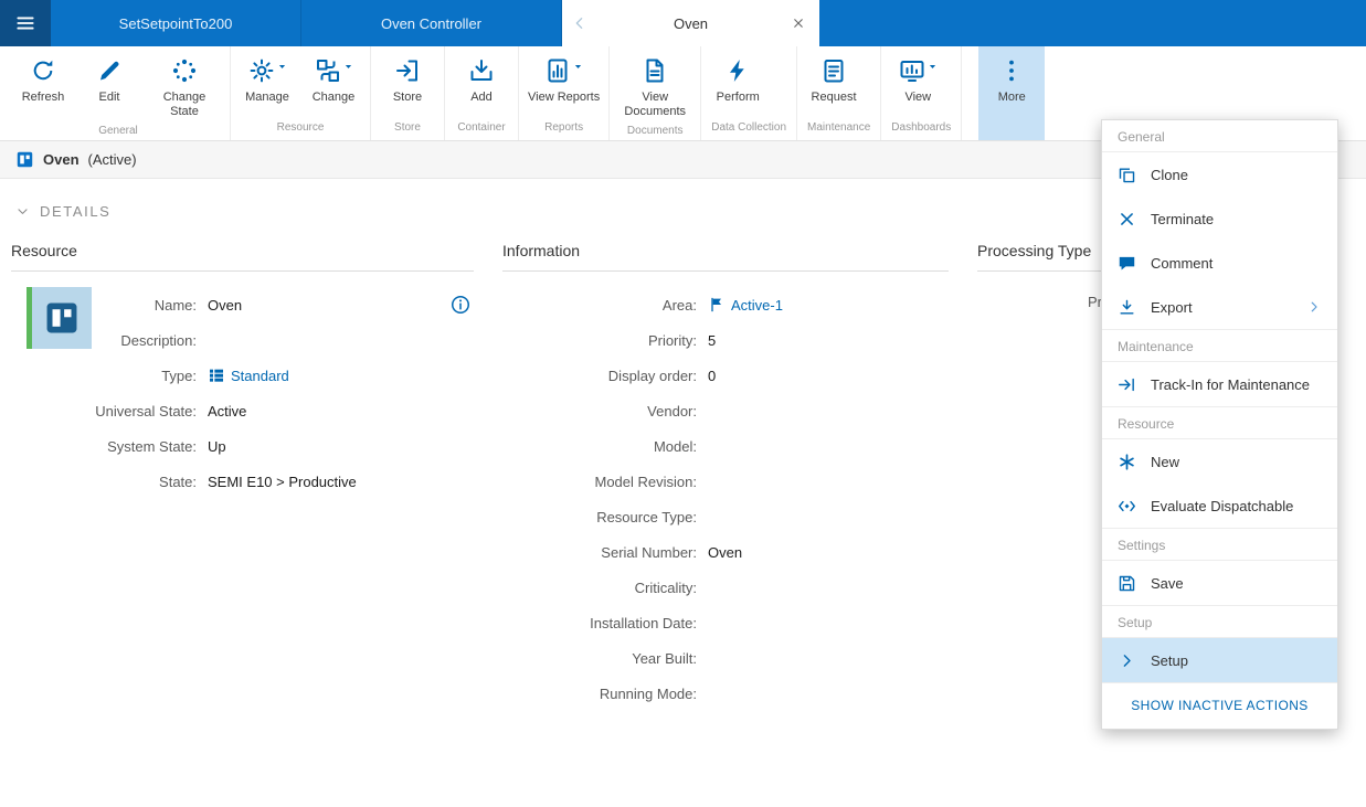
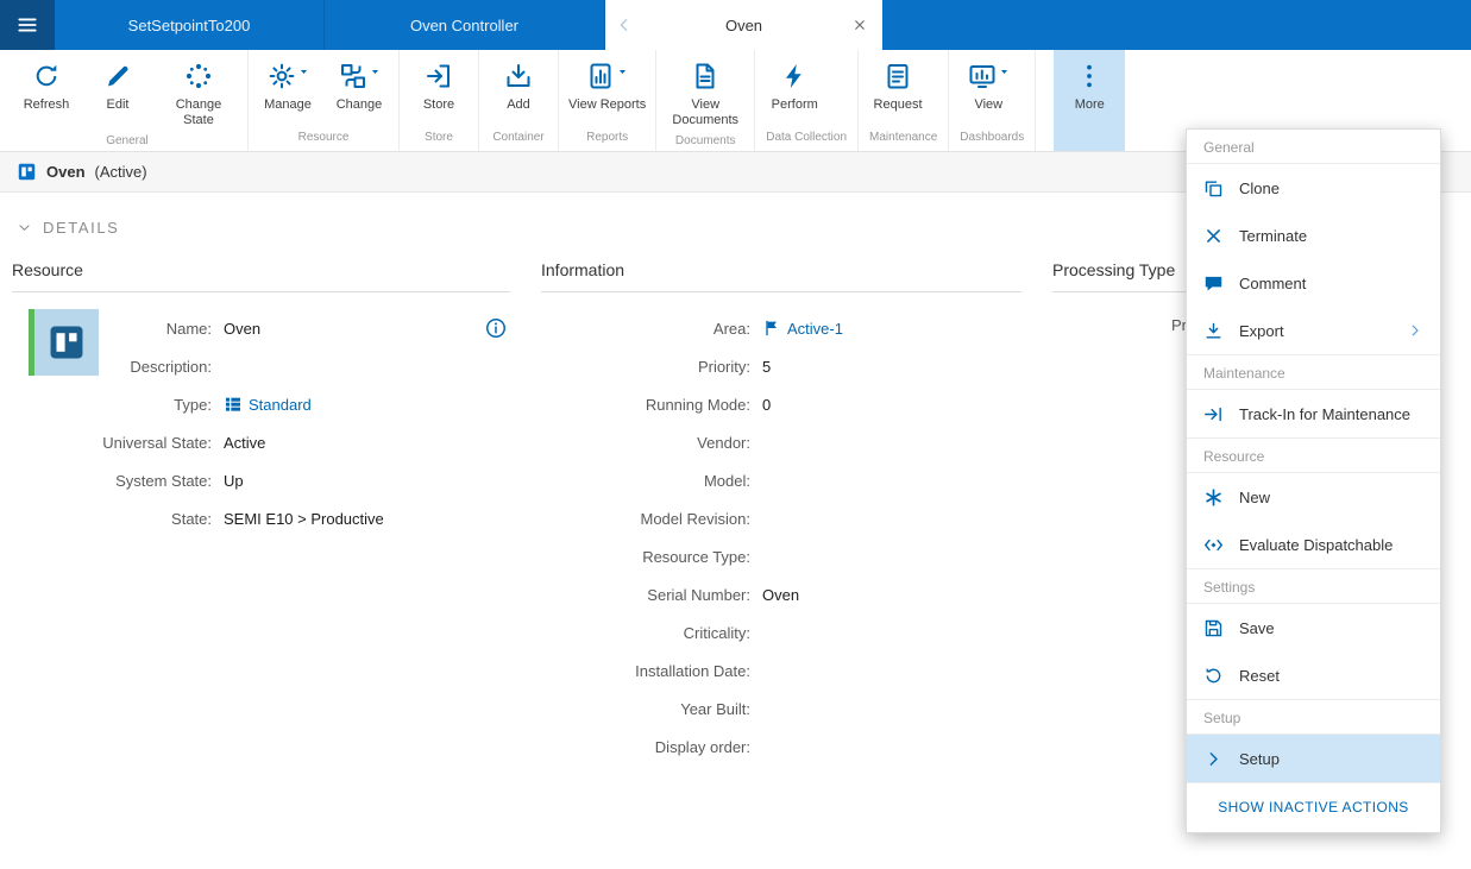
  SetSetpointTo200
  Oven Controller
  Oven
  Refresh
  Edit
  Change State
  General
  Manage
  Change
  Resource
  Store
  Store
  Add
  Container
  View Reports
  Reports
  View Documents
  Documents
  Perform
  Data Collection
  Request
  Maintenance
  View
  Dashboards
  More
  Oven
  (Active)
  DETAILS
  Resource
  Name:
  Oven
  Description:
  Type:
  Standard
  Universal State:
  Active
  System State:
  Up
  State:
  SEMI E10 > Productive
  Information
  Area:
  Active-1
  Priority:
  5
- Display order:
+ Running Mode:
  0
  Vendor:
  Model:
  Model Revision:
  Resource Type:
  Serial Number:
  Oven
  Criticality:
  Installation Date:
  Year Built:
- Running Mode:
+ Display order:
  Processing Type
  General
  Clone
  Terminate
  Comment
  Export
  Maintenance
  Track-In for Maintenance
  Resource
  New
  Evaluate Dispatchable
  Settings
  Save
+ Reset
  Setup
  Setup
  SHOW INACTIVE ACTIONS
